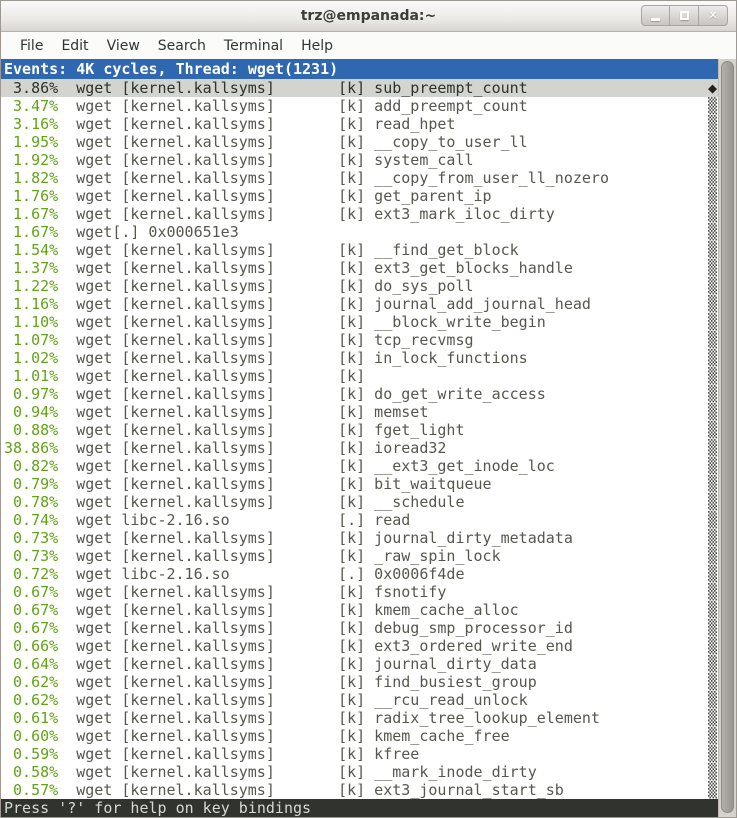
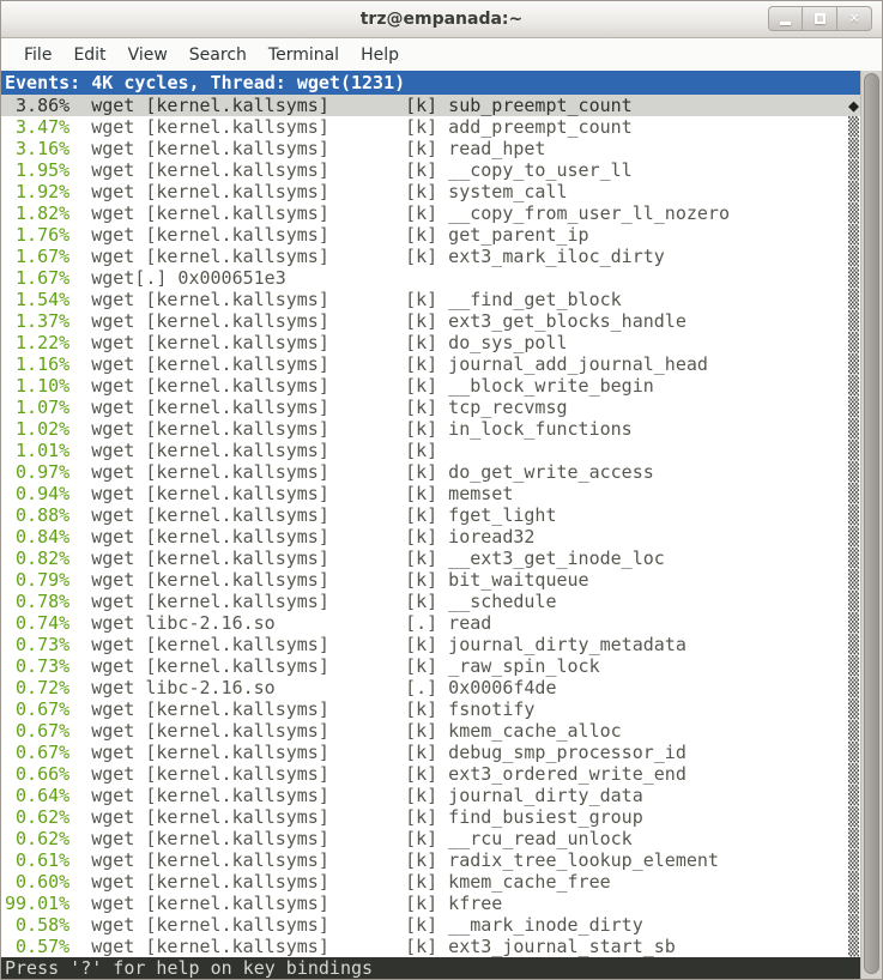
  trz@empanada:~
  ✕
  File
  Edit
  View
  Search
  Terminal
  Help
  Events: 4K cycles, Thread: wget(1231)
  3.86%
  wget
  [kernel.kallsyms]
  [k]
  sub_preempt_count
  ◆
  3.47%
  wget
  [kernel.kallsyms]
  [k]
  add_preempt_count
  ▒
  3.16%
  wget
  [kernel.kallsyms]
  [k]
  read_hpet
  ▒
  1.95%
  wget
  [kernel.kallsyms]
  [k]
  __copy_to_user_ll
  ▒
  1.92%
  wget
  [kernel.kallsyms]
  [k]
  system_call
  ▒
  1.82%
  wget
  [kernel.kallsyms]
  [k]
  __copy_from_user_ll_nozero
  ▒
  1.76%
  wget
  [kernel.kallsyms]
  [k]
  get_parent_ip
  ▒
  1.67%
  wget
  [kernel.kallsyms]
  [k]
  ext3_mark_iloc_dirty
  ▒
  1.67%
  wget
  [.]
  0x000651e3
  ▒
  1.54%
  wget
  [kernel.kallsyms]
  [k]
  __find_get_block
  ▒
  1.37%
  wget
  [kernel.kallsyms]
  [k]
  ext3_get_blocks_handle
  ▒
  1.22%
  wget
  [kernel.kallsyms]
  [k]
  do_sys_poll
  ▒
  1.16%
  wget
  [kernel.kallsyms]
  [k]
  journal_add_journal_head
  ▒
  1.10%
  wget
  [kernel.kallsyms]
  [k]
  __block_write_begin
  ▒
  1.07%
  wget
  [kernel.kallsyms]
  [k]
  tcp_recvmsg
  ▒
  1.02%
  wget
  [kernel.kallsyms]
  [k]
  in_lock_functions
  ▒
  1.01%
  wget
  [kernel.kallsyms]
  [k]
  ▒
  0.97%
  wget
  [kernel.kallsyms]
  [k]
  do_get_write_access
  ▒
  0.94%
  wget
  [kernel.kallsyms]
  [k]
  memset
  ▒
  0.88%
  wget
  [kernel.kallsyms]
  [k]
  fget_light
  ▒
- 38.86%
+ 0.84%
  wget
  [kernel.kallsyms]
  [k]
  ioread32
  ▒
  0.82%
  wget
  [kernel.kallsyms]
  [k]
  __ext3_get_inode_loc
  ▒
  0.79%
  wget
  [kernel.kallsyms]
  [k]
  bit_waitqueue
  ▒
  0.78%
  wget
  [kernel.kallsyms]
  [k]
  __schedule
  ▒
  0.74%
  wget
  libc-2.16.so
  [.]
  read
  ▒
  0.73%
  wget
  [kernel.kallsyms]
  [k]
  journal_dirty_metadata
  ▒
  0.73%
  wget
  [kernel.kallsyms]
  [k]
  _raw_spin_lock
  ▒
  0.72%
  wget
  libc-2.16.so
  [.]
  0x0006f4de
  ▒
  0.67%
  wget
  [kernel.kallsyms]
  [k]
  fsnotify
  ▒
  0.67%
  wget
  [kernel.kallsyms]
  [k]
  kmem_cache_alloc
  ▒
  0.67%
  wget
  [kernel.kallsyms]
  [k]
  debug_smp_processor_id
  ▒
  0.66%
  wget
  [kernel.kallsyms]
  [k]
  ext3_ordered_write_end
  ▒
  0.64%
  wget
  [kernel.kallsyms]
  [k]
  journal_dirty_data
  ▒
  0.62%
  wget
  [kernel.kallsyms]
  [k]
  find_busiest_group
  ▒
  0.62%
  wget
  [kernel.kallsyms]
  [k]
  __rcu_read_unlock
  ▒
  0.61%
  wget
  [kernel.kallsyms]
  [k]
  radix_tree_lookup_element
  ▒
  0.60%
  wget
  [kernel.kallsyms]
  [k]
  kmem_cache_free
  ▒
- 0.59%
+ 99.01%
  wget
  [kernel.kallsyms]
  [k]
  kfree
  ▒
  0.58%
  wget
  [kernel.kallsyms]
  [k]
  __mark_inode_dirty
  ▒
  0.57%
  wget
  [kernel.kallsyms]
  [k]
  ext3_journal_start_sb
  ▒
  Press '?' for help on key bindings
